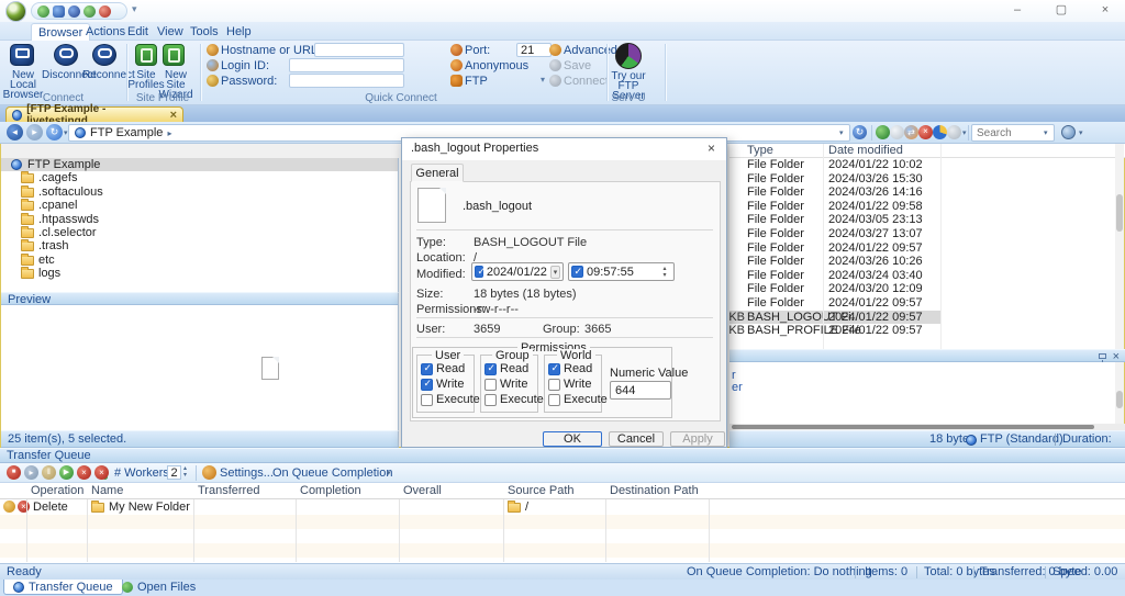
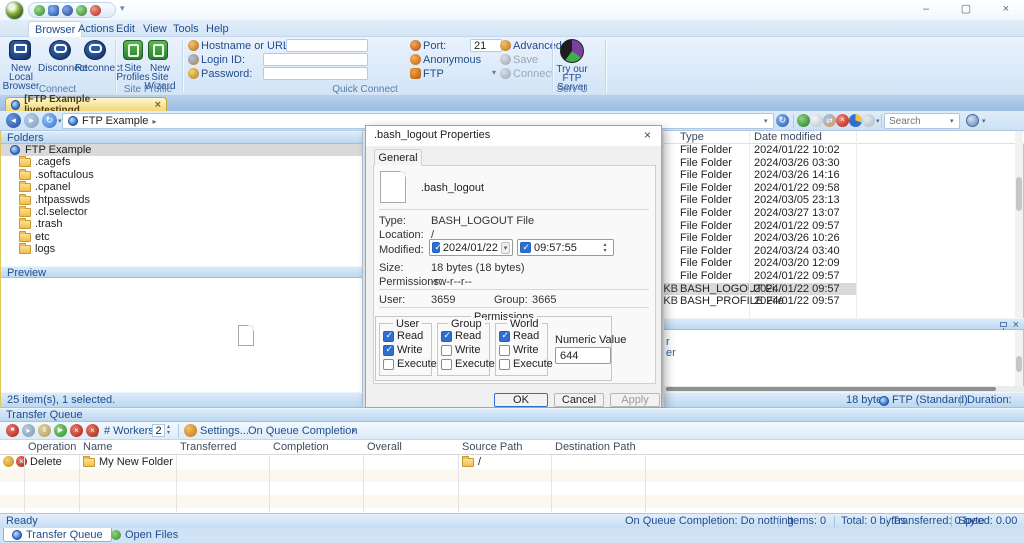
  ▾
  –
  ▢
  ×
  Browser
  Actions
  Edit
  View
  Tools
  Help
  New Local Browser
  Disconnec
  Reconnec
  Connect
  Site Profiles
  New Site Wizard
  Site Profile
  Hostname or UR
  Login ID:
  Password:
  Port:
  21
  Anonymous
  FTP
  ▾
  Advancd
  Save
  Connec
  Quick Connect
  Try our
  FTP Server
  Serv-U
  [FTP Example - livetestingd...
  ×
  ◂
  ▸
  ↻
  FTP Example
  ▸
  ↻
  ⇄
  ×
  Search
+ Folders
  FTP Example
  .cagefs
  .softaculous
  .cpanel
  .htpasswds
  .cl.selector
  .trash
  etc
  logs
  Preview
- 25 item(s), 5 selected.
+ 25 item(s), 1 selected.
  Type
  Date modified
  File Folder
  2024/01/22 10:02
  File Folder
- 2024/03/26 15:30
+ 2024/03/26 03:30
  File Folder
  2024/03/26 14:16
  File Folder
  2024/01/22 09:58
  File Folder
  2024/03/05 23:13
  File Folder
  2024/03/27 13:07
  File Folder
  2024/01/22 09:57
  File Folder
  2024/03/26 10:26
  File Folder
  2024/03/24 03:40
  File Folder
  2024/03/20 12:09
  File Folder
  2024/01/22 09:57
  KB
  BASH_LOGOUT Fi..
  2024/01/22 09:57
  KB
  BASH_PROFLE File
  2024/01/22 09:57
  ×
  r
  er
  18 byt
  FTP (Standar)
  .bash_logout Properties
  ×
  General
  .bash_logout
  Type:
  BASH_LOGOUT File
  Location:
  /
  Modified:
  2024/01/22
  09:57:55
  Size:
  18 bytes (18 bytes)
  Permissions:
  -rw-r--r--
  User:
  3659
  Group:
  3665
  Permissions
  User
  Group
  World
  Read
  Write
  Execute
  Read
  Write
  Execute
  Read
  Write
  Execute
  Numeric Value
  644
  OK
  Cancel
  Apply
  Transfer Queue
  ▸
  ×
  ×
  # Worker
  2
  Settings...
  On Queue Completion
  Operation
  Name
  Transferred
  Completion
  Overall
  Source Path
  Destination Path
  ×
  Delete
  My New Folder
  /
  Ready
  On Queue Completion: Do nothing
  Items: 0
  Total: 0 bytes
  Transferred: 0 byte
  Transfer Queue
  Open Files
